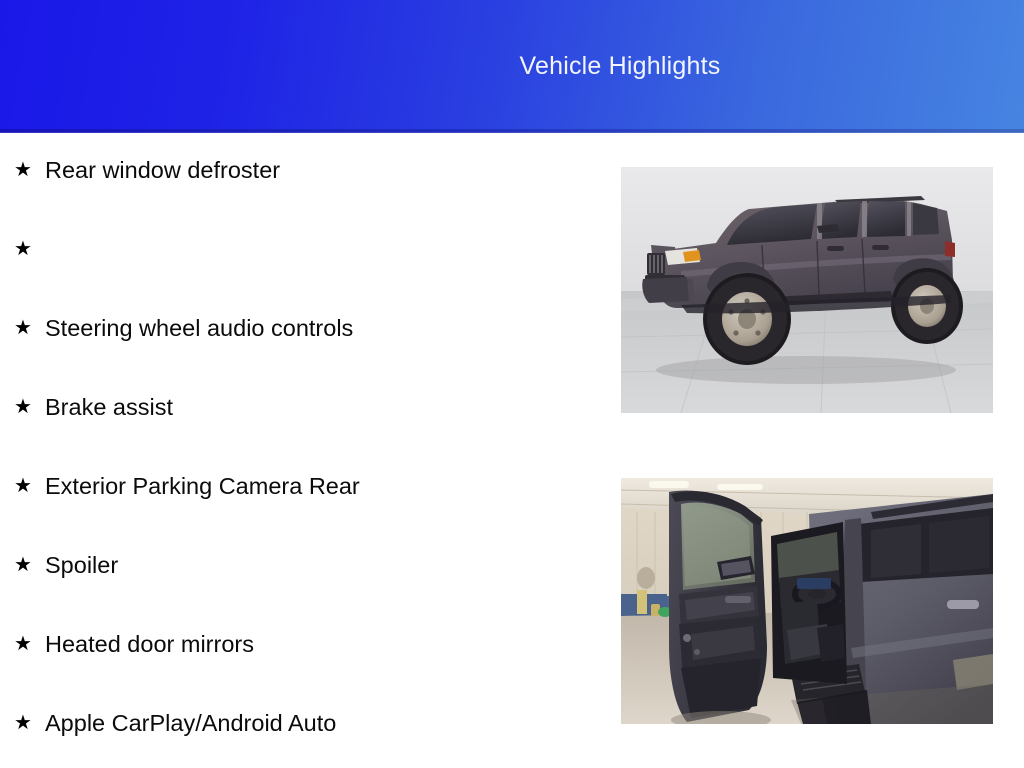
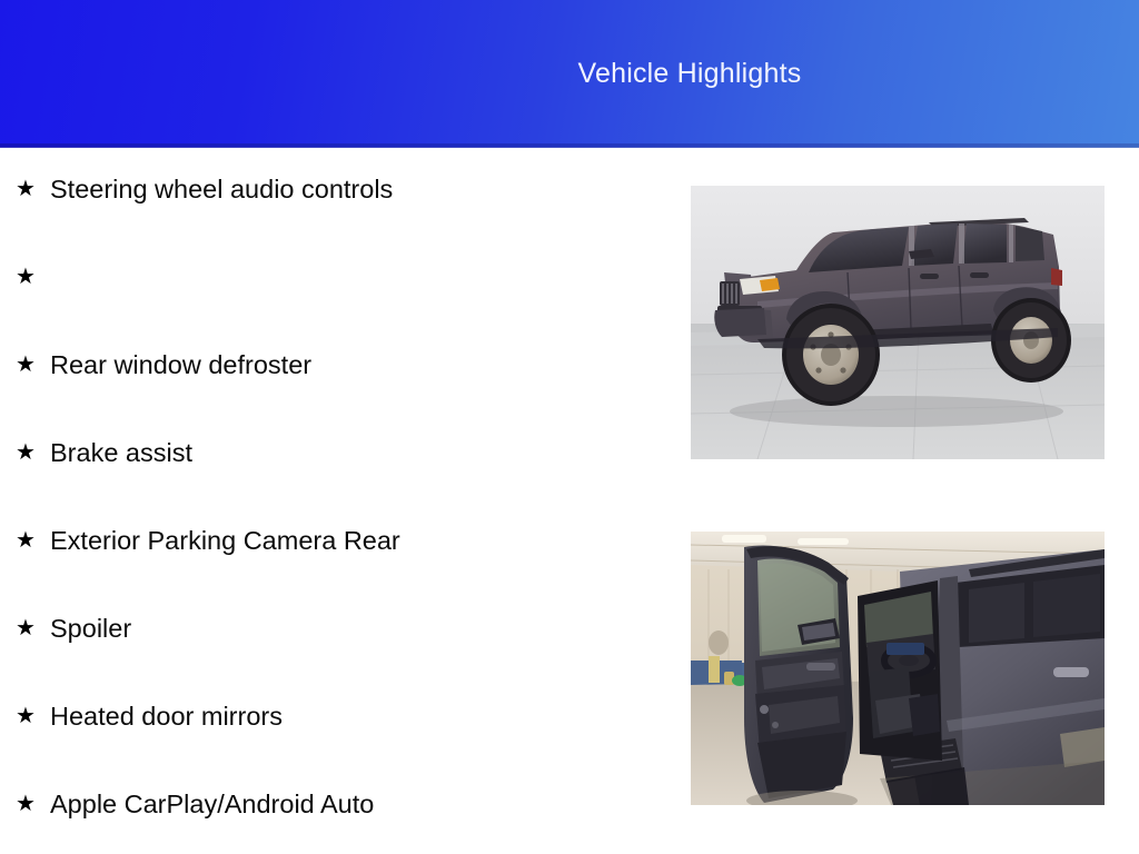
  Vehicle Highlights
  ★
- Rear window defroster
+ Steering wheel audio controls
  ★
  ★
- Steering wheel audio controls
+ Rear window defroster
  ★
  Brake assist
  ★
  Exterior Parking Camera Rear
  ★
  Spoiler
  ★
  Heated door mirrors
  ★
  Apple CarPlay/Android Auto
